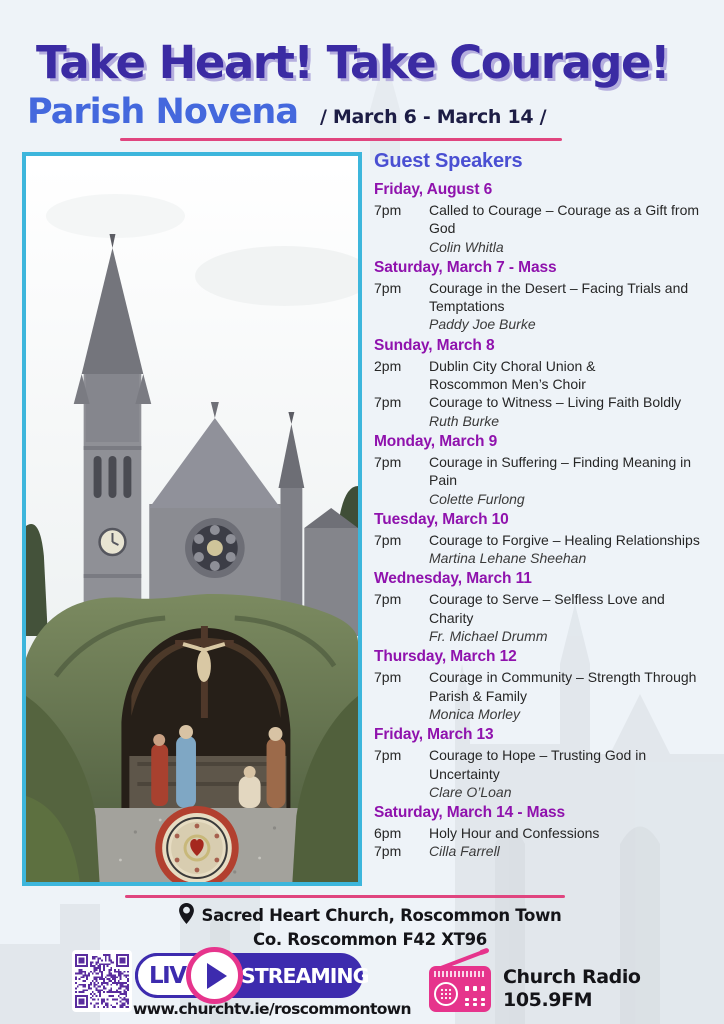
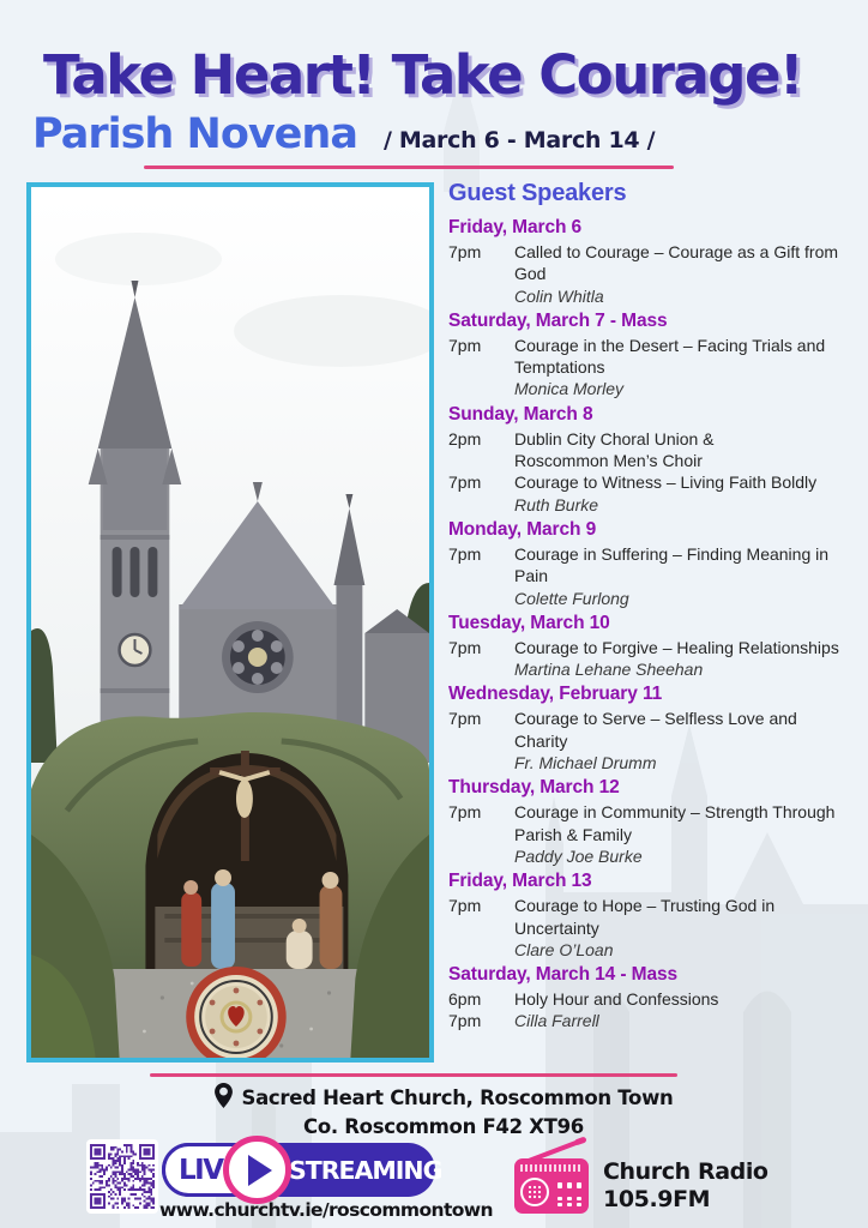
  Take Heart! Take Courage!
  Parish Novena
  / March 6 - March 14 /
  Guest Speakers
- Friday, August 6
+ Friday, March 6
  7pm
  Called to Courage – Courage as a Gift from
  God
  Colin Whitla
  Saturday, March 7 - Mass
  7pm
  Courage in the Desert – Facing Trials and
  Temptations
- Paddy Joe Burke
+ Monica Morley
  Sunday, March 8
  2pm
  Dublin City Choral Union &
  Roscommon Men’s Choir
  7pm
  Courage to Witness – Living Faith Boldly
  Ruth Burke
  Monday, March 9
  7pm
  Courage in Suffering – Finding Meaning in
  Pain
  Colette Furlong
  Tuesday, March 10
  7pm
  Courage to Forgive – Healing Relationships
  Martina Lehane Sheehan
- Wednesday, March 11
+ Wednesday, February 11
  7pm
  Courage to Serve – Selfless Love and
  Charity
  Fr. Michael Drumm
  Thursday, March 12
  7pm
  Courage in Community – Strength Through
  Parish & Family
- Monica Morley
+ Paddy Joe Burke
  Friday, March 13
  7pm
  Courage to Hope – Trusting God in
  Uncertainty
  Clare O’Loan
  Saturday, March 14 - Mass
  6pm
  Holy Hour and Confessions
  7pm
  Cilla Farrell
  Sacred Heart Church, Roscommon Town
  Co. Roscommon F42 XT96
  LIV
  STREAMING
  www.churchtv.ie/roscommontown
  Church Radio
  105.9FM
